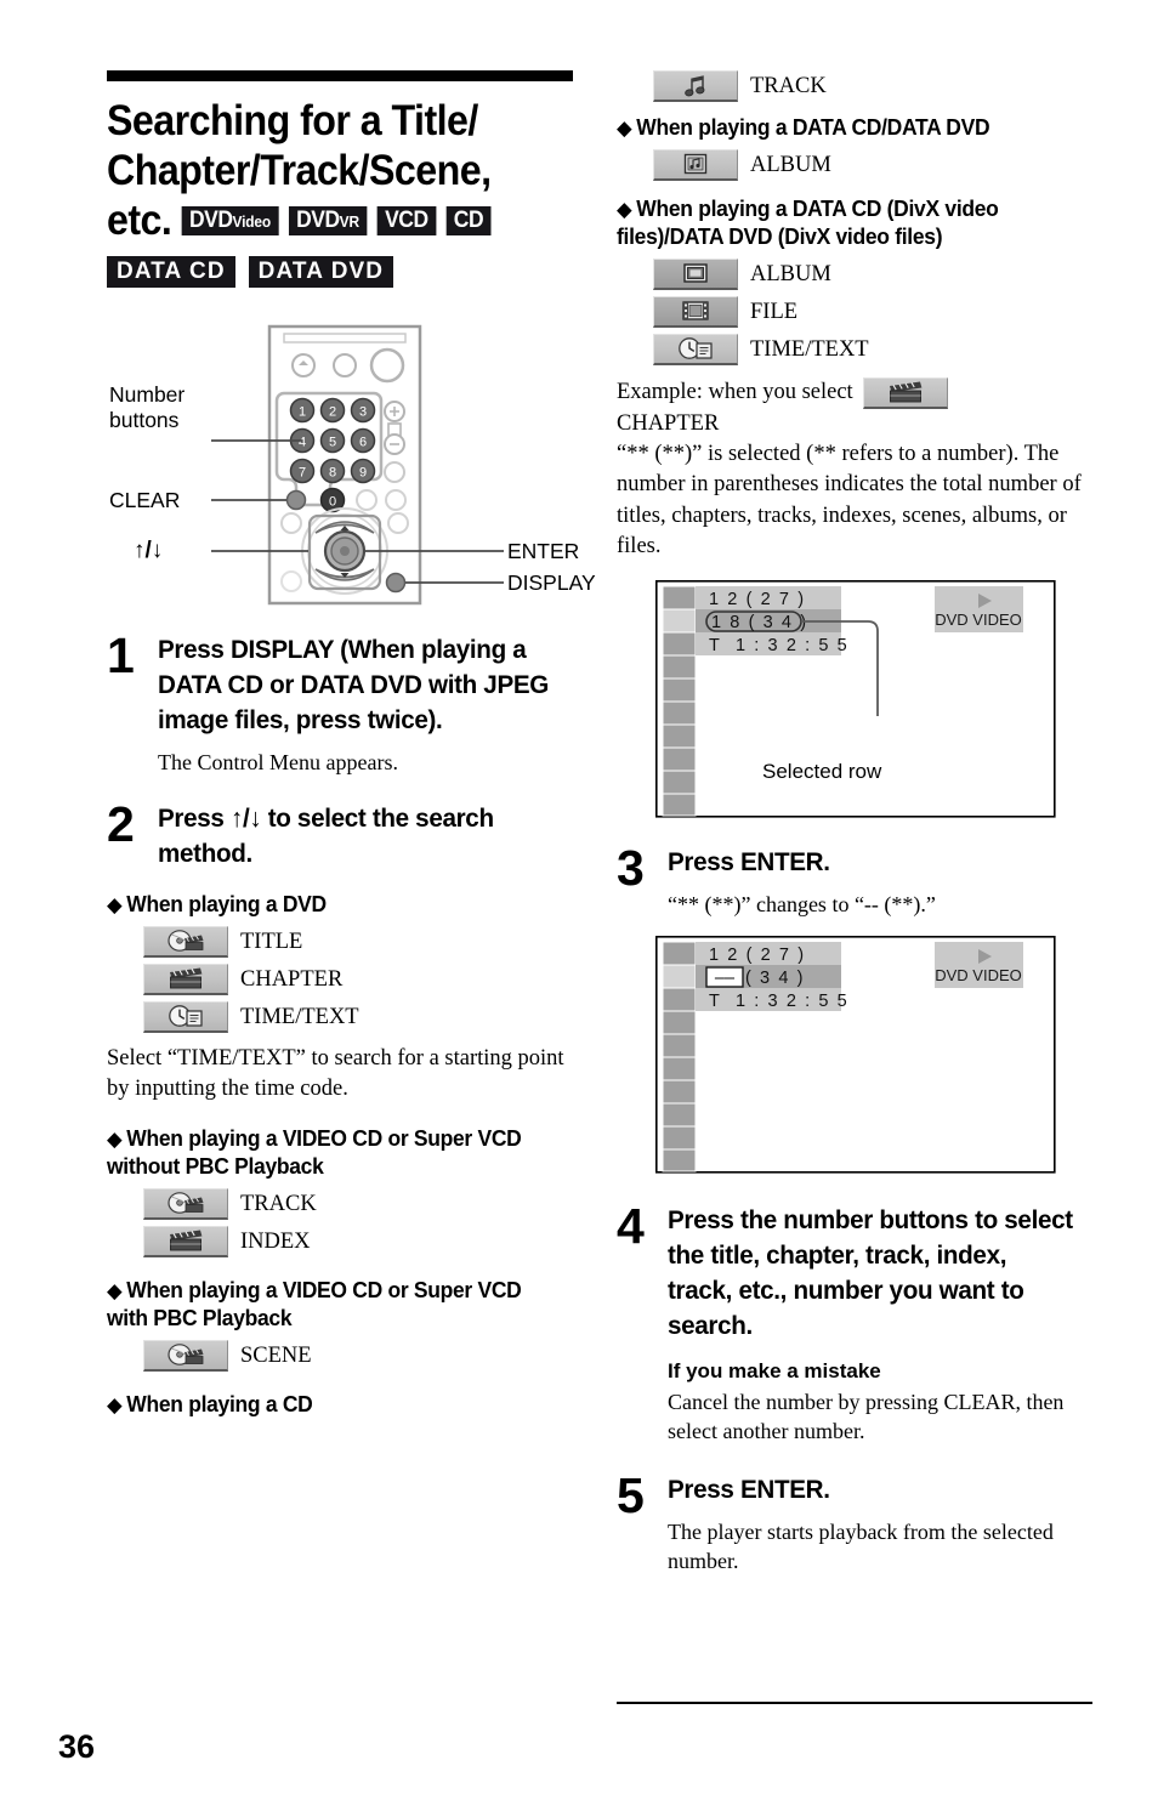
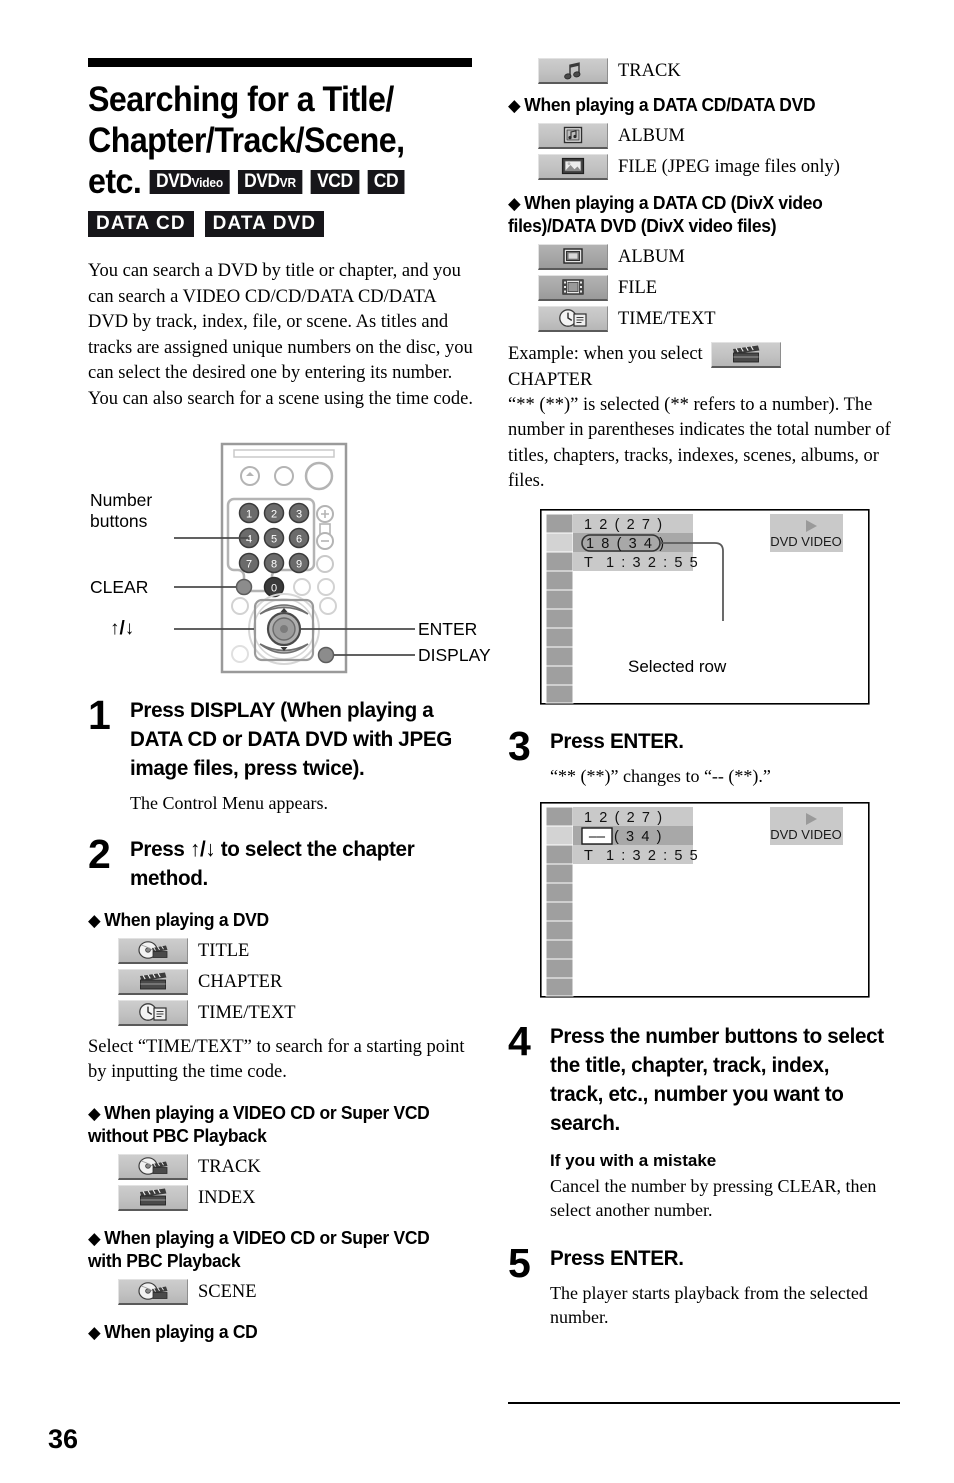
  Searching for a Title/
  Chapter/Track/Scene,
  etc.
  DVD
  Video
  DVD
  VR
  VCD
  CD
  DATA CD
  DATA DVD
+ You can search a DVD by title or chapter, and you can search a VIDEO CD/CD/DATA CD/DATA DVD by track, index, file, or scene. As titles and tracks are assigned unique numbers on the disc, you can select the desired one by entering its number. You can also search for a scene using the time code.
  1
  2
  3
  4
  5
  6
  7
  8
  9
  0
  Number
  buttons
  CLEAR
  ↑/↓
  ENTER
  DISPLAY
  1
  Press DISPLAY (When playing a DATA CD or DATA DVD with JPEG image files, press twice).
  The Control Menu appears.
  2
- Press ↑/↓ to select the search method.
+ Press ↑/↓ to select the chapter method.
  ◆ When playing a DVD
  TITLE
  CHAPTER
  TIME/TEXT
  Select “TIME/TEXT” to search for a starting point by inputting the time code.
  ◆ When playing a VIDEO CD or Super VCD
  without PBC Playback
  TRACK
  INDEX
  ◆ When playing a VIDEO CD or Super VCD
  with PBC Playback
  SCENE
  ◆ When playing a CD
  TRACK
  ◆ When playing a DATA CD/DATA DVD
  ALBUM
+ FILE (JPEG image files only)
  ◆ When playing a DATA CD (DivX video
  files)/DATA DVD (DivX video files)
  ALBUM
  FILE
  TIME/TEXT
  Example: when you select
  CHAPTER
  “** (**)” is selected (** refers to a number). The number in parentheses indicates the total number of titles, chapters, tracks, indexes, scenes, albums, or files.
  DVD VIDEO
  1 2 ( 2 7 )
  1 8 ( 3 4 )
  T
  1 : 3 2 : 5 5
  Selected row
  3
  Press ENTER.
  “** (**)” changes to “-- (**).”
  DVD VIDEO
  1 2 ( 2 7 )
  ––
  ( 3 4 )
  T
  1 : 3 2 : 5 5
  4
  Press the number buttons to select the title, chapter, track, index, track, etc., number you want to search.
- If you make a mistake
+ If you with a mistake
  Cancel the number by pressing CLEAR, then select another number.
  5
  Press ENTER.
  The player starts playback from the selected number.
  36
